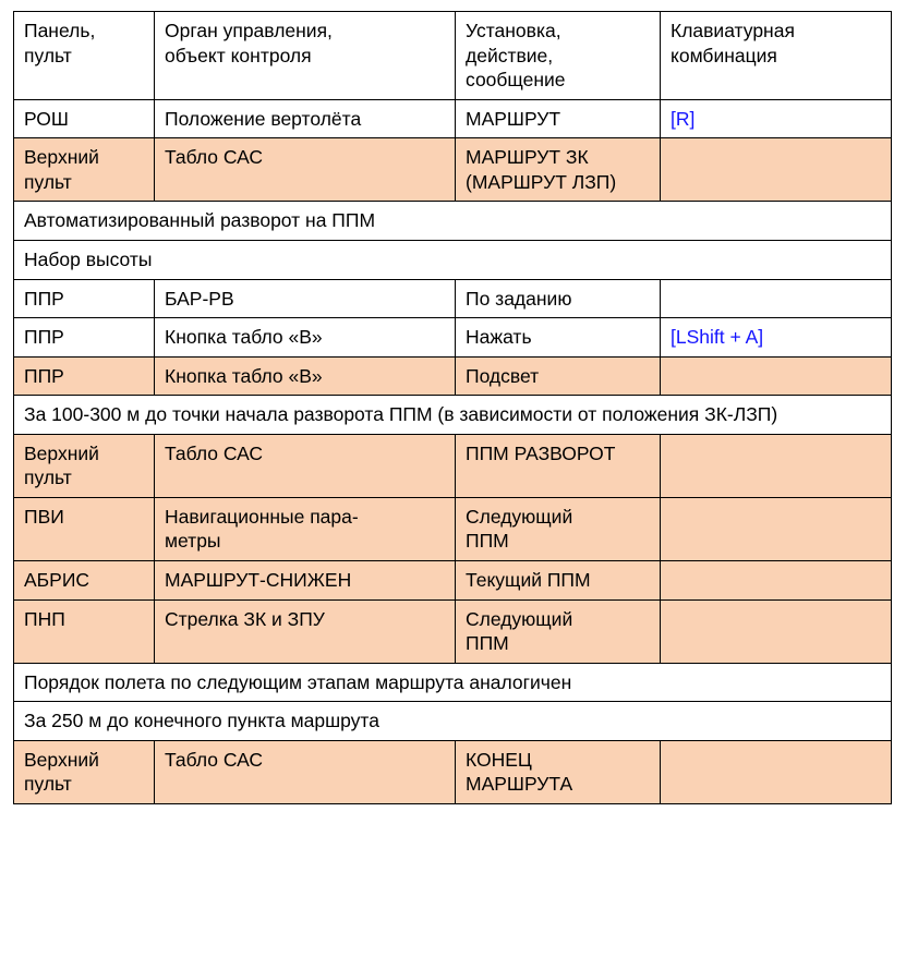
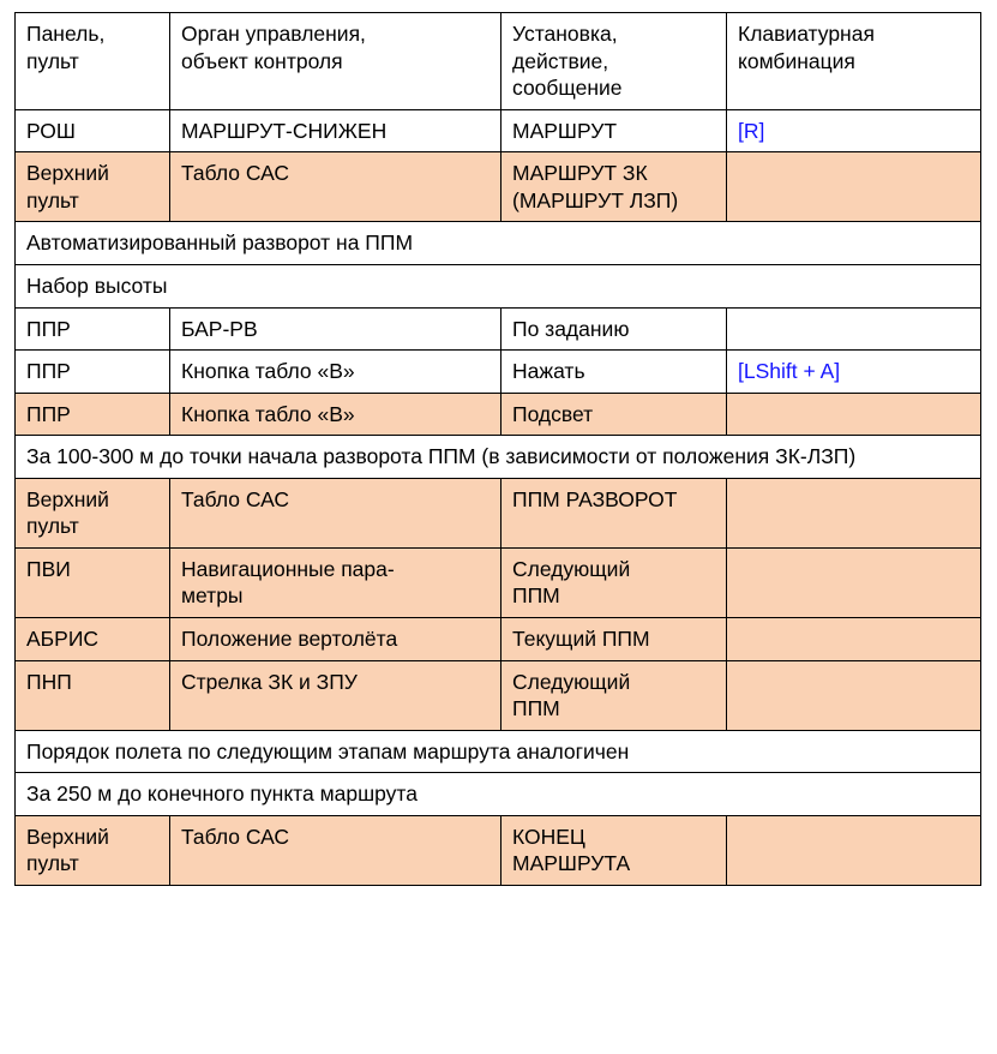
  Панель, пульт	Орган управления, объект контроля	Установка, действие, сообщение	Клавиатурная комбинация
- РОШ	Положение вертолёта	МАРШРУТ	[R]
+ РОШ	МАРШРУТ-СНИЖЕН	МАРШРУТ	[R]
  Верхнийпульт	Табло САС	МАРШРУТ ЗК(МАРШРУТ ЛЗП)
  Автоматизированный разворот на ППМ
  Набор высоты
  ППР	БАР-РВ	По заданию
  ППР	Кнопка табло «В»	Нажать	[LShift + A]
  ППР	Кнопка табло «В»	Подсвет
  За 100-300 м до точки начала разворота ППМ (в зависимости от положения ЗК-ЛЗП)
  Верхнийпульт	Табло САС	ППМ РАЗВОРОТ
  ПВИ	Навигационные пара-метры	СледующийППМ
- АБРИС	МАРШРУТ-СНИЖЕН	Текущий ППМ
+ АБРИС	Положение вертолёта	Текущий ППМ
  ПНП	Стрелка ЗК и ЗПУ	СледующийППМ
  Порядок полета по следующим этапам маршрута аналогичен
  За 250 м до конечного пункта маршрута
  Верхнийпульт	Табло САС	КОНЕЦМАРШРУТА
